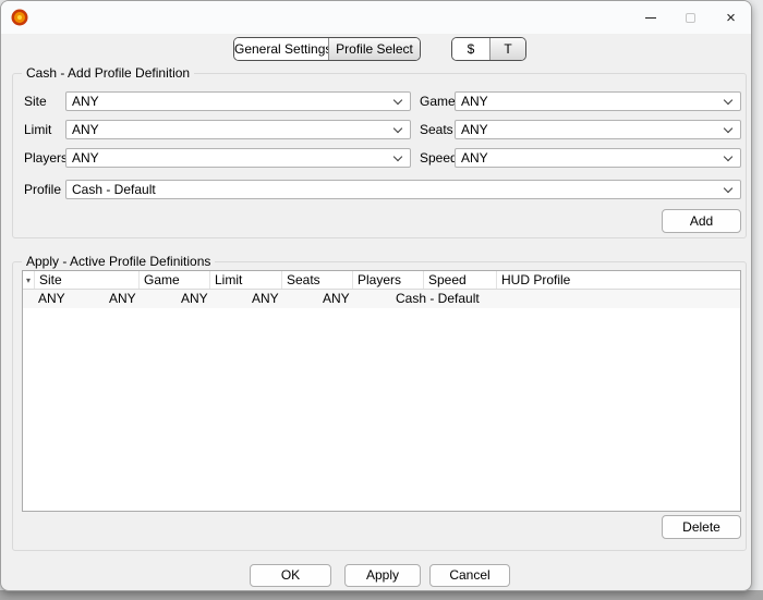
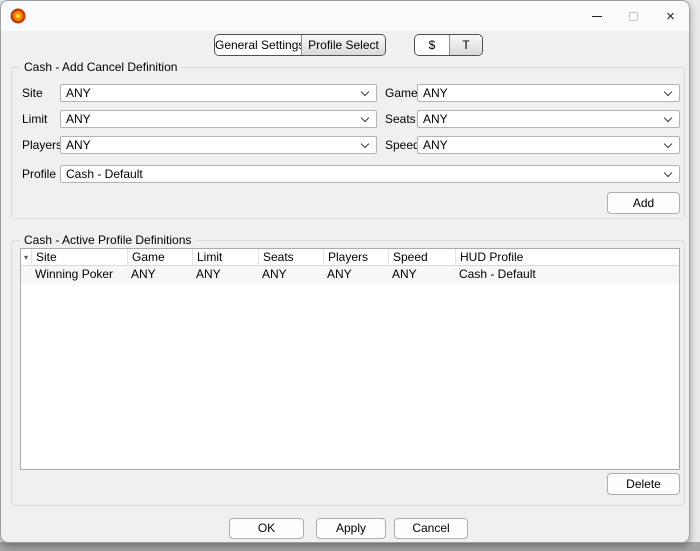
  ×
  General Setting
  Profile Select
  $
  T
- Cash - Add Profile Definition
+ Cash - Add Cancel Definition
  Site
  ANY
  Limit
  ANY
  Players
  ANY
  Game
  ANY
  Seats
  ANY
  Spee
  ANY
  Profile
  Cash - Default
  Add
- Apply - Active Profile Definitions
+ Cash - Active Profile Definitions
  ▾
  Site
  Game
  Limit
  Seats
  Players
  Speed
  HUD Profile
+ Winning Poker
  ANY
  ANY
  ANY
  ANY
  ANY
  Cash - Default
  Delete
  OK
  Apply
  Cancel
